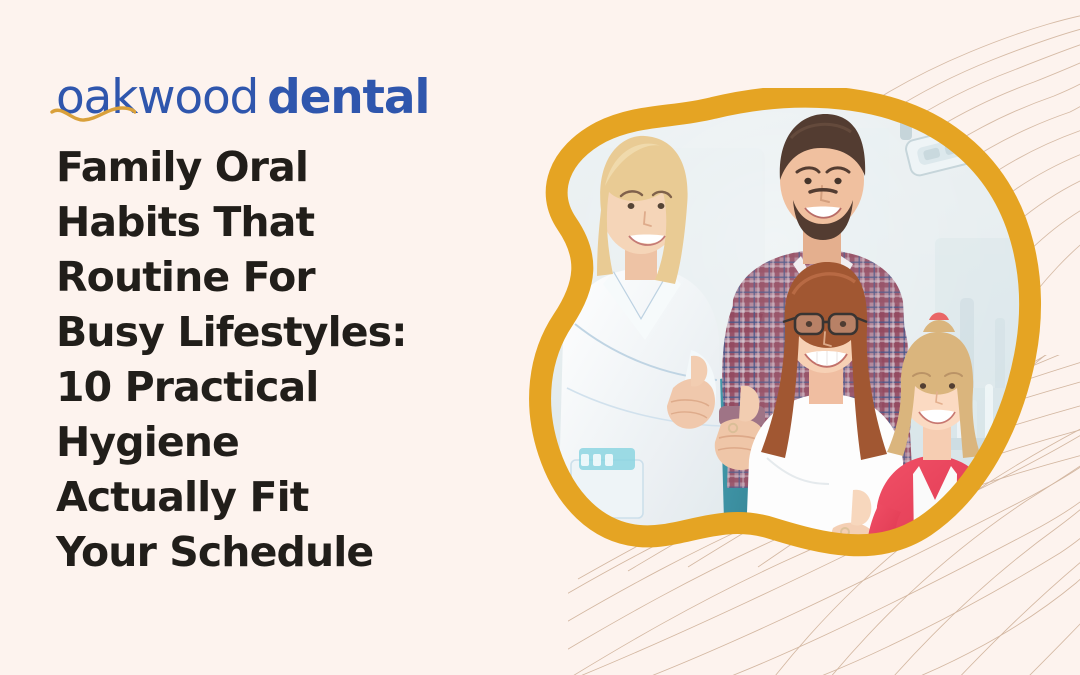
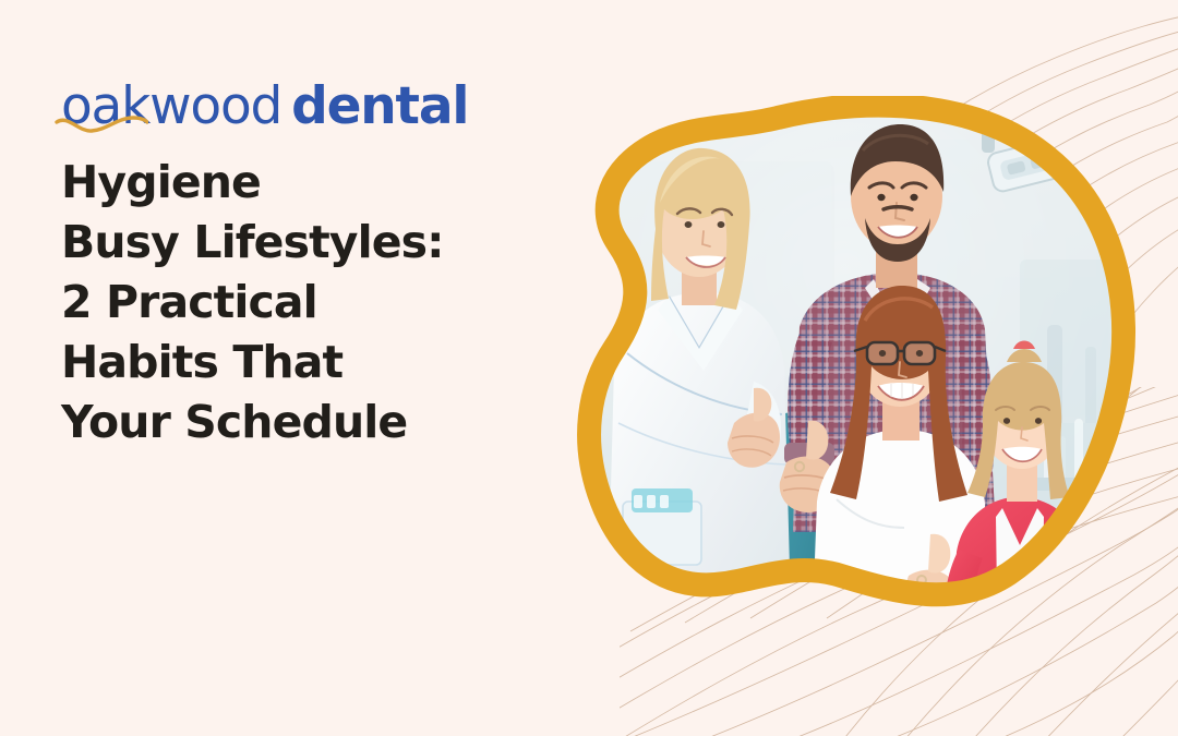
  oakwood dental
- Family Oral
- Habits That
+ Hygiene
- Routine For
  Busy Lifestyles:
- 10 Practical
+ 2 Practical
- Hygiene
+ Habits That
- Actually Fit
  Your Schedule
